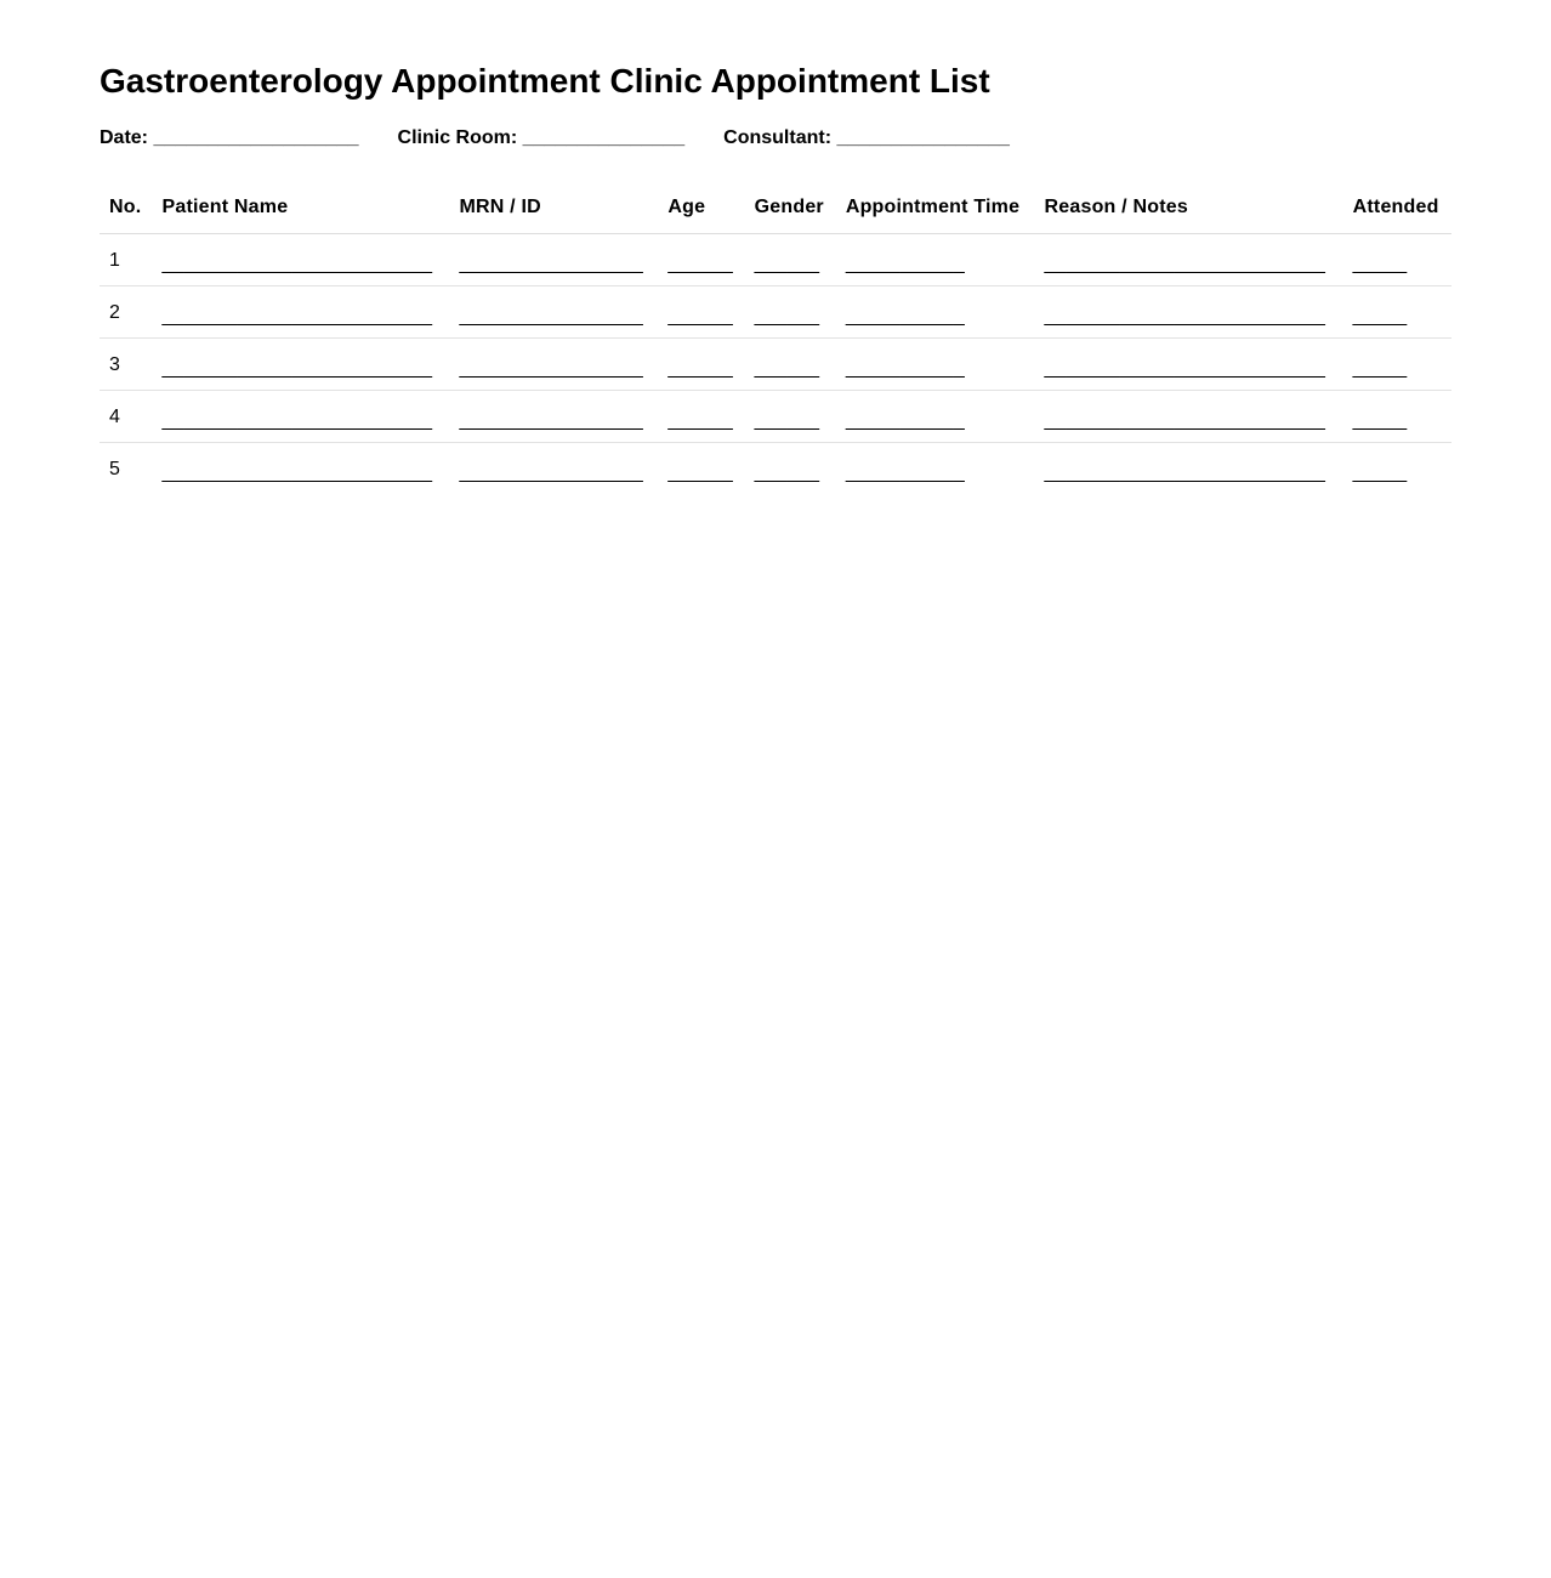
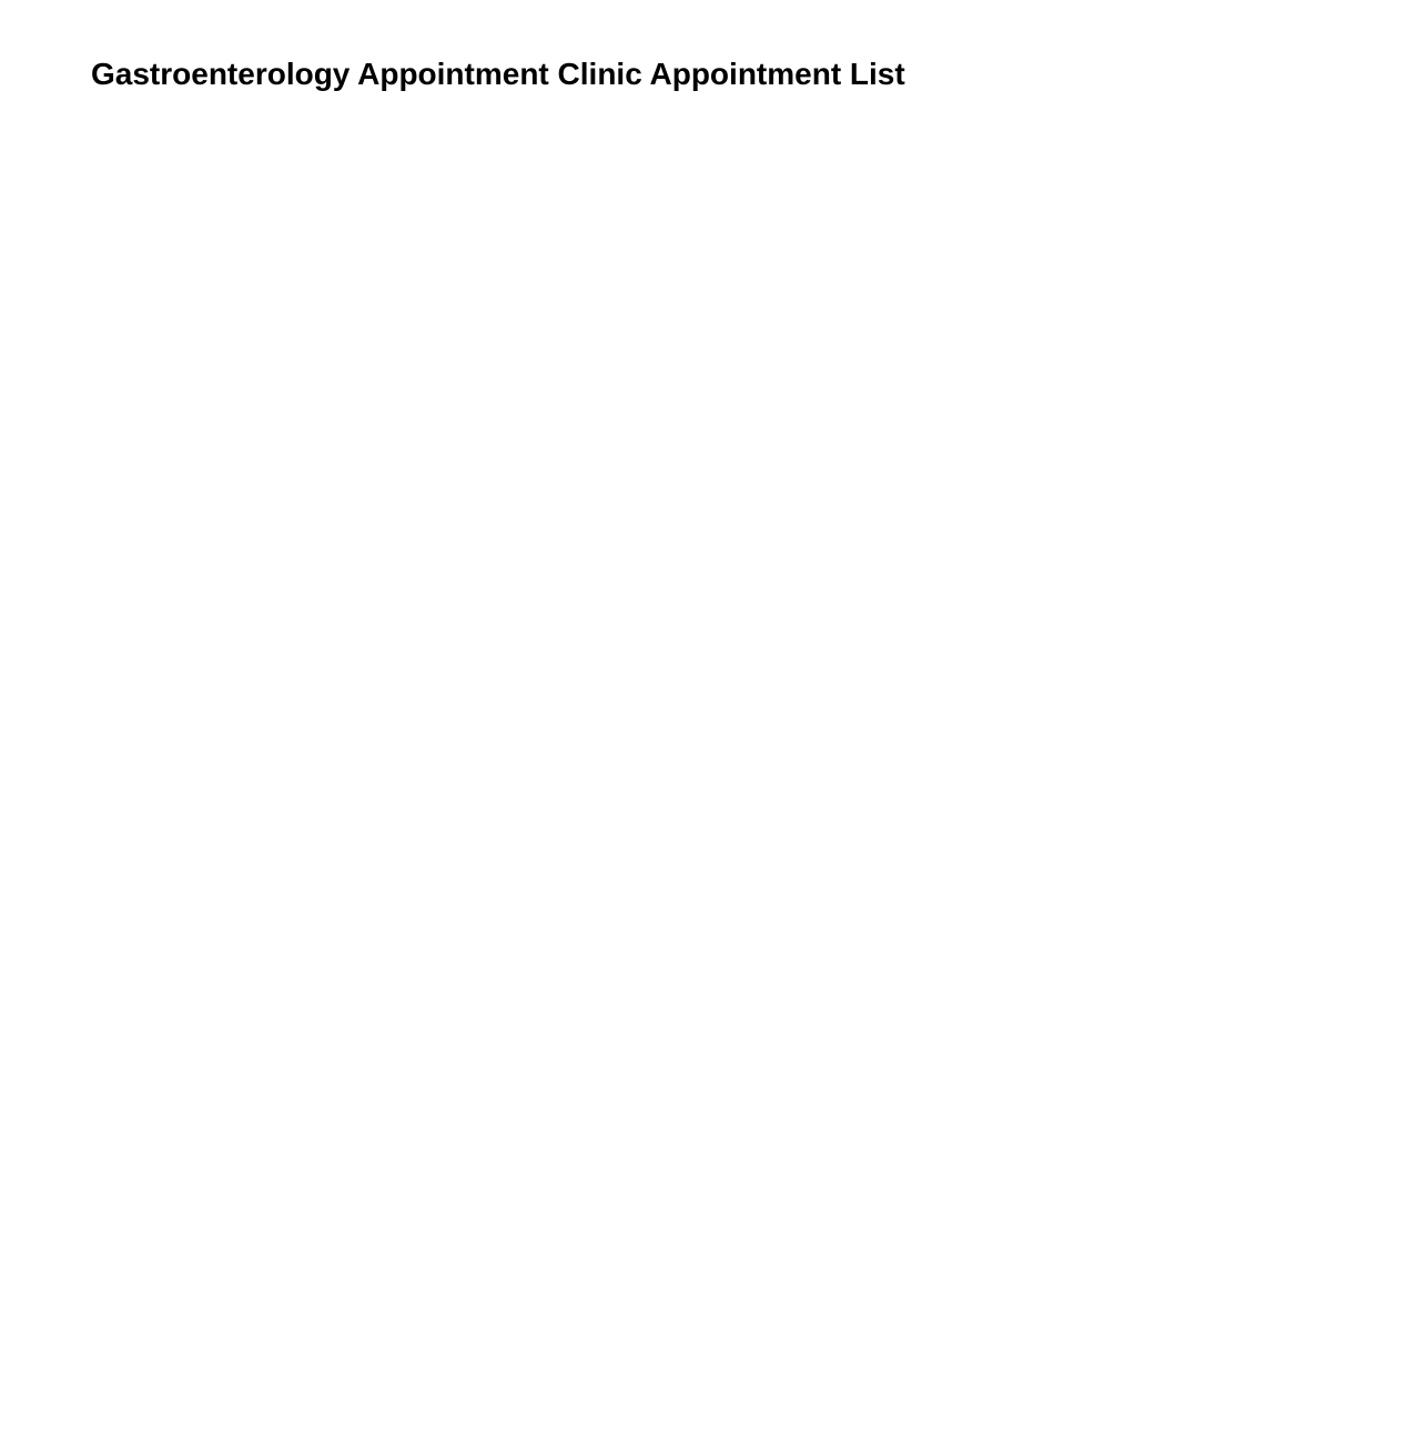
  Gastroenterology Appointment Clinic Appointment List
- Date: ___________________
- Clinic Room: _______________
- Consultant: ________________
- No.	Patient Name	MRN / ID	Age	Gender	Appointment Time	Reason / Notes	Attended
- 1	_________________________	_________________	______	______	___________	__________________________	_____
- 2	_________________________	_________________	______	______	___________	__________________________	_____
- 3	_________________________	_________________	______	______	___________	__________________________	_____
- 4	_________________________	_________________	______	______	___________	__________________________	_____
- 5	_________________________	_________________	______	______	___________	__________________________	_____
